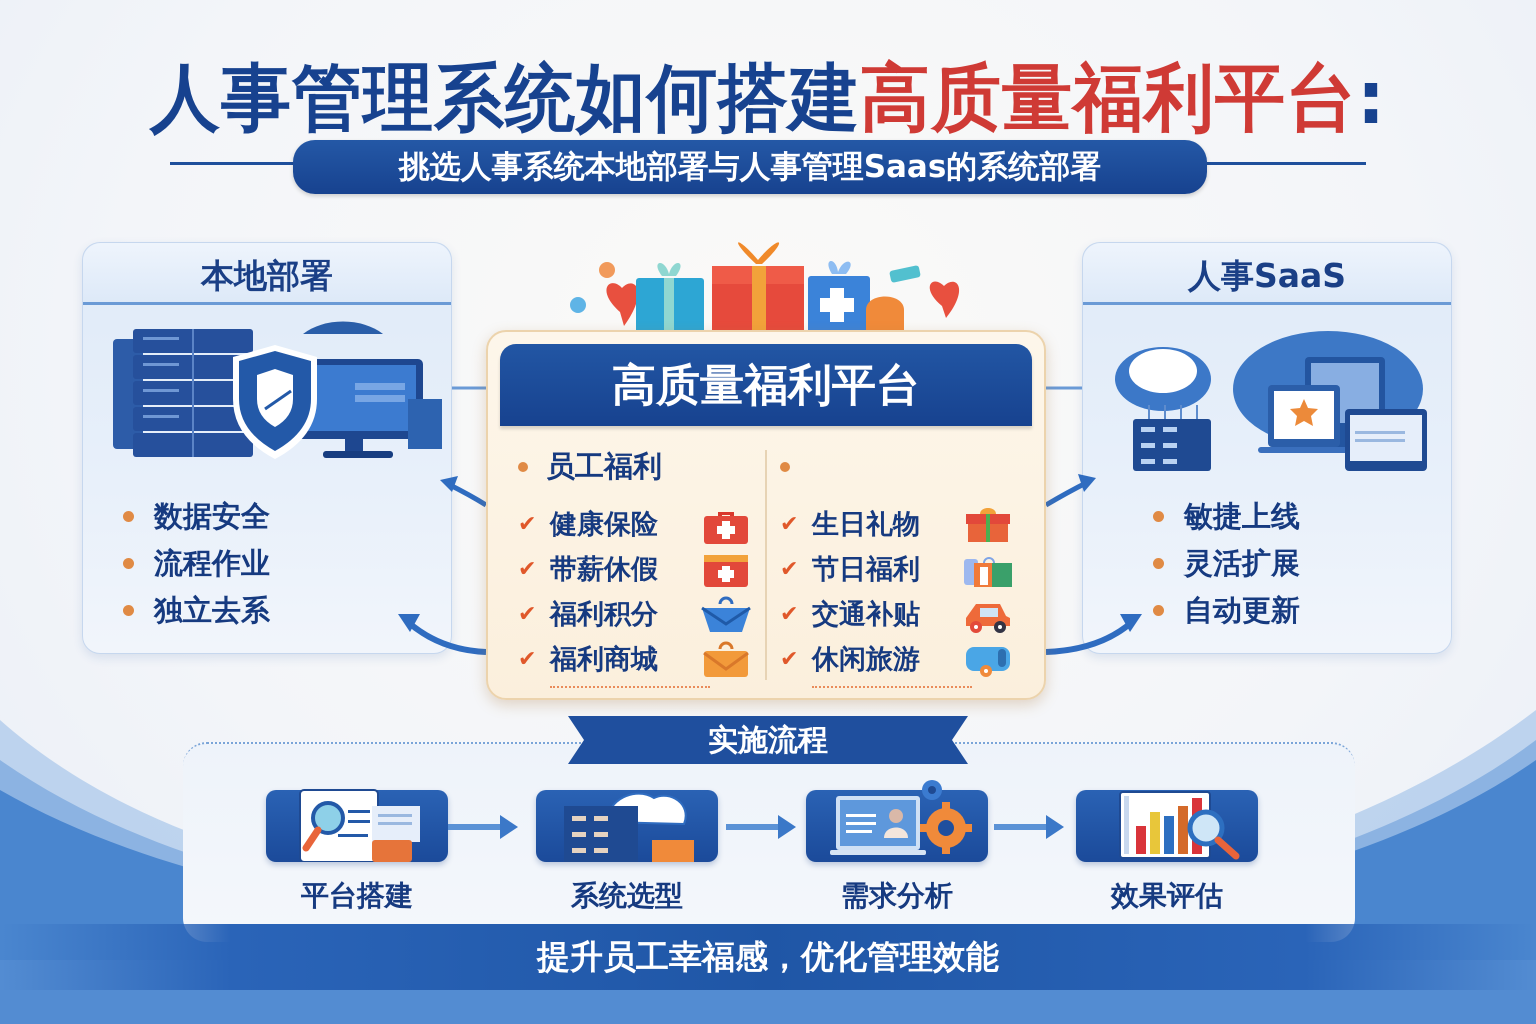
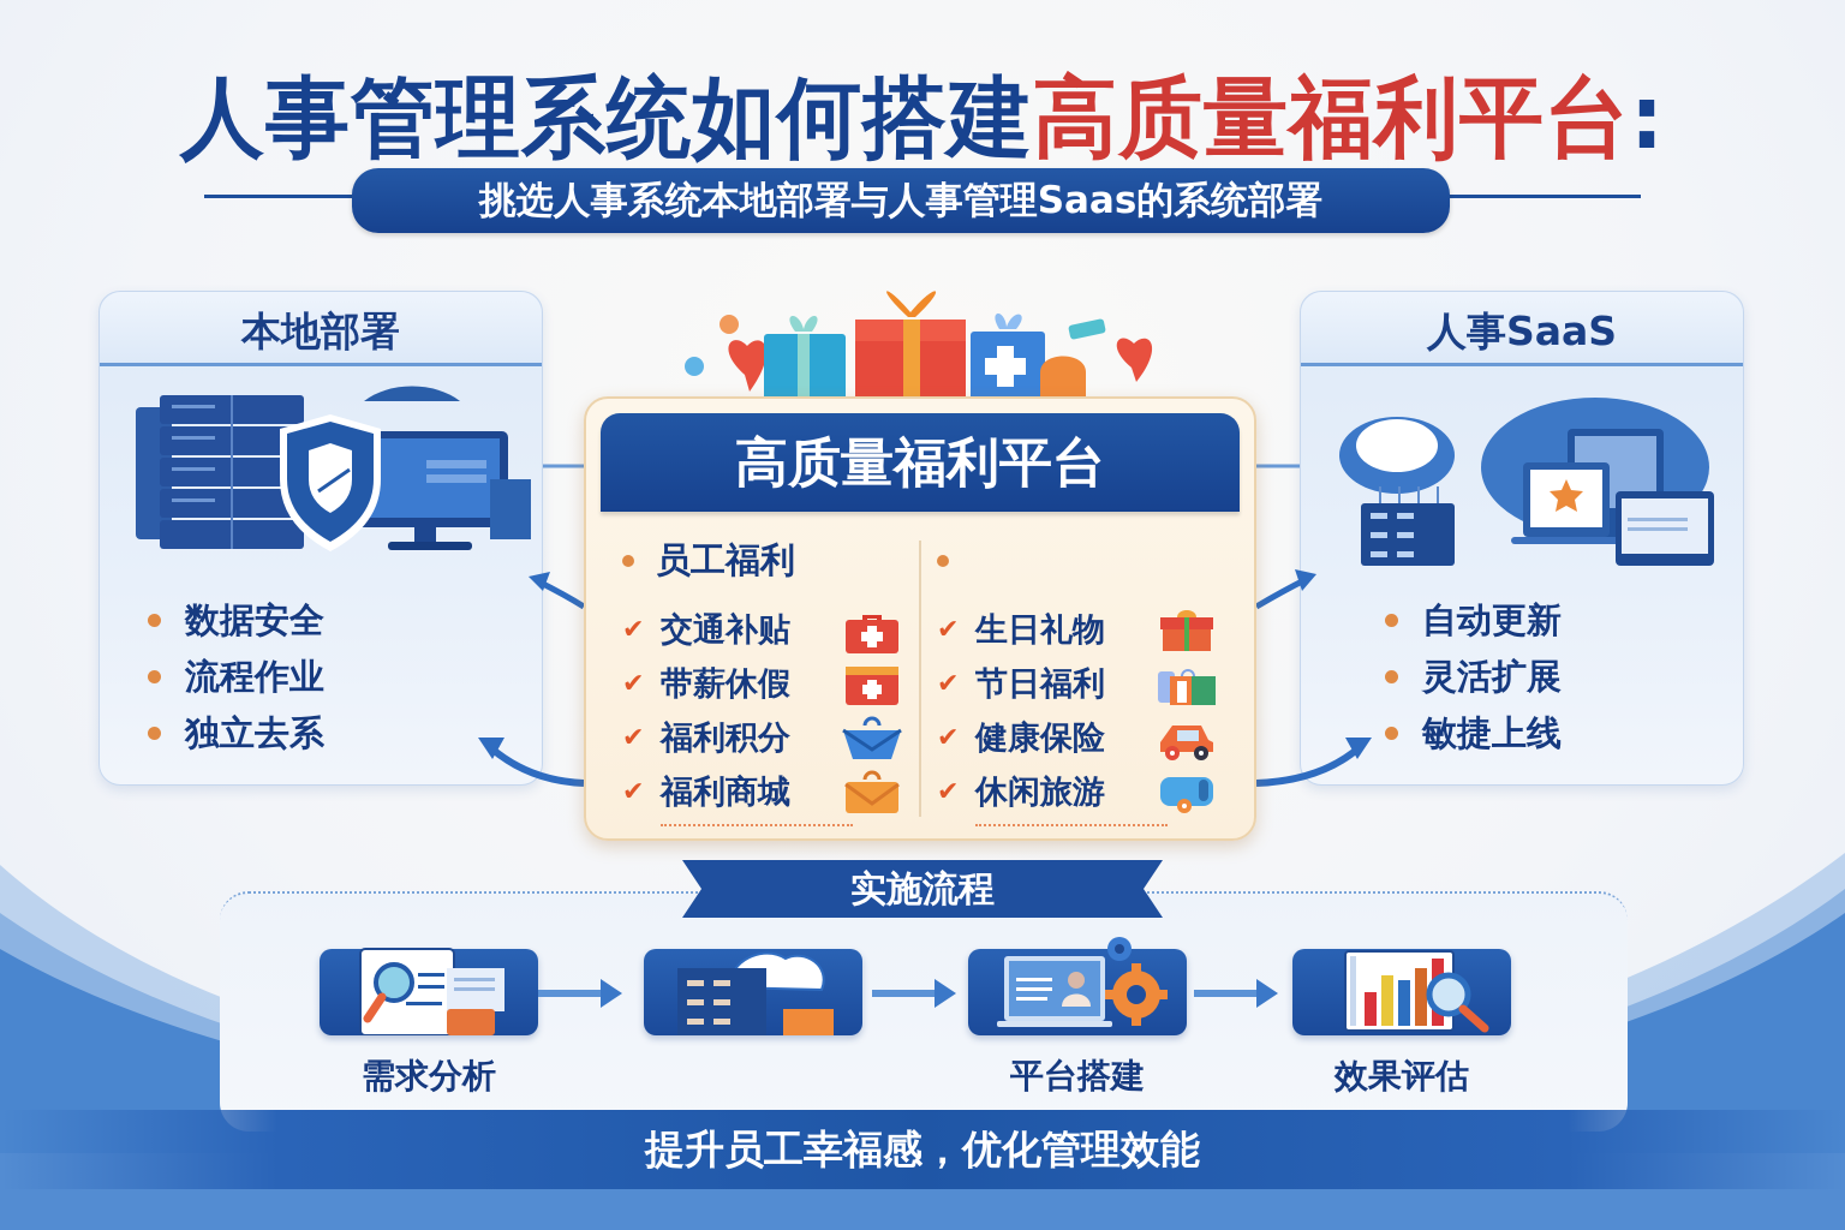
  人事管理系统如何搭建高质量福利平台:
  挑选人事系统本地部署与人事管理Saas的系统部署
  本地部署
  数据安全
  流程作业
  独立去系
  人事SaaS
- 敏捷上线
+ 自动更新
  灵活扩展
- 自动更新
+ 敏捷上线
  高质量福利平台
  员工福利
  ✔
- 健康保险
+ 交通补贴
  ✔
  带薪休假
  ✔
  福利积分
  ✔
  福利商城
  ✔
  生日礼物
  ✔
  节日福利
  ✔
- 交通补贴
+ 健康保险
  ✔
  休闲旅游
  实施流程
- 平台搭建
+ 需求分析
- 系统选型
- 需求分析
+ 平台搭建
  效果评估
  提升员工幸福感，优化管理效能
